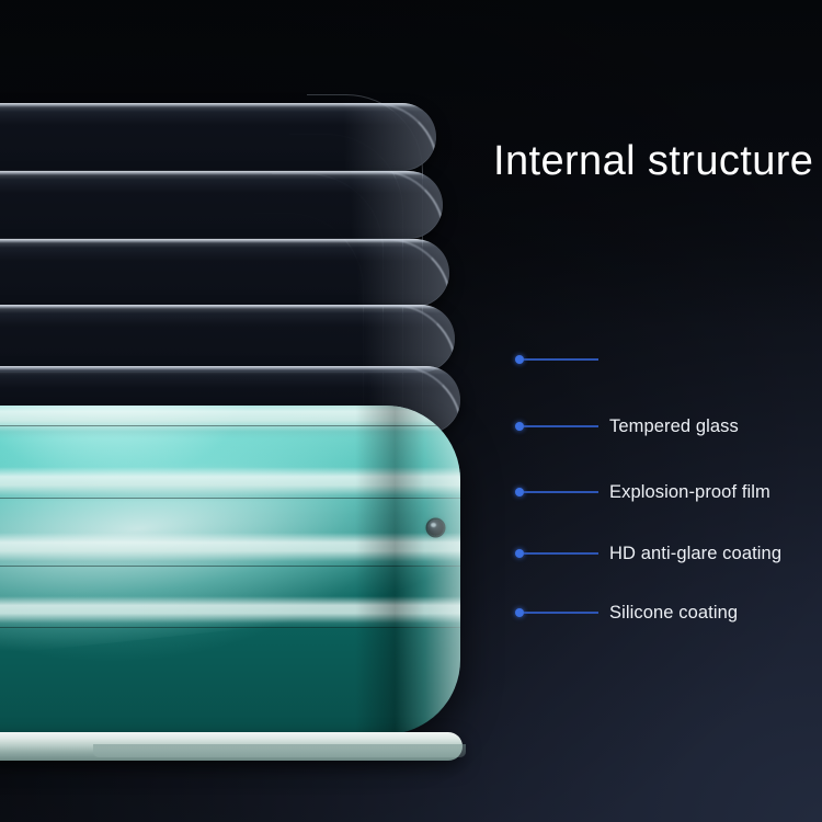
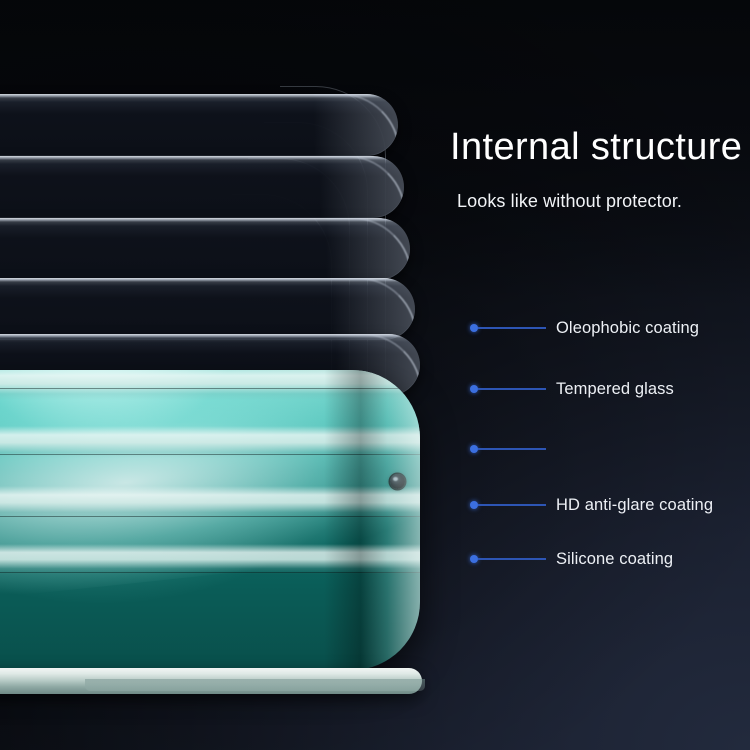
  Internal structure
+ Looks like without protector.
+ Oleophobic coating
  Tempered glass
- Explosion-proof film
  HD anti-glare coating
  Silicone coating
